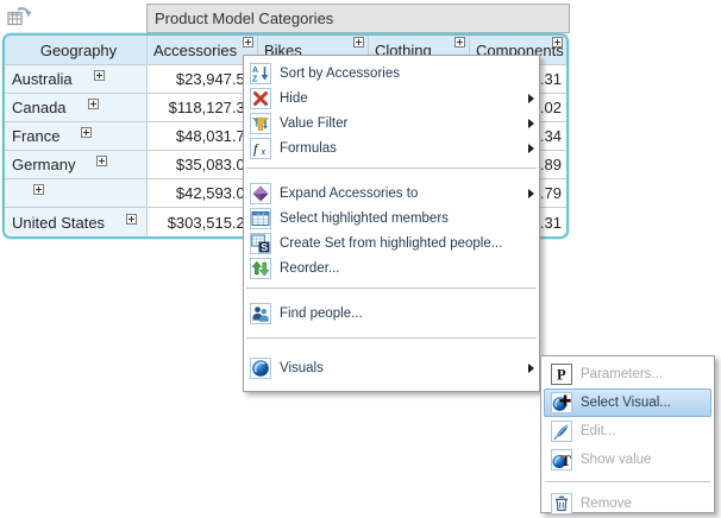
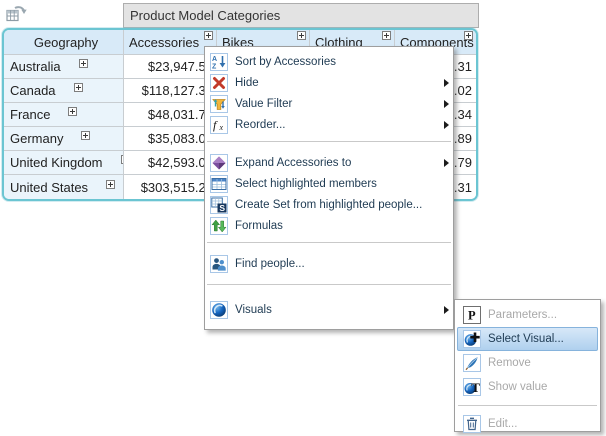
  Product Model Categories
  Geography
  Accessories
  Bikes
  Clothing
  Components
  Australia
  $23,947.5
  .31
  Canada
  $118,127.3
  .02
  France
  $48,031.7
  .34
  Germany
  $35,083.0
  .89
+ United Kingdom
  $42,593.0
  .79
  United States
  $303,515.2
  .31
  Sort by Accessories
  Hide
  Value Filter
  f
  x
- Formulas
+ Reorder...
  Expand Accessories to
  Select highlighted members
  S
  Create Set from highlighted people...
- Reorder...
+ Formulas
  Find people...
  Visuals
  P
  Parameters...
  Select Visual...
- Edit...
+ Remove
  T
  Show value
- Remove
+ Edit...
